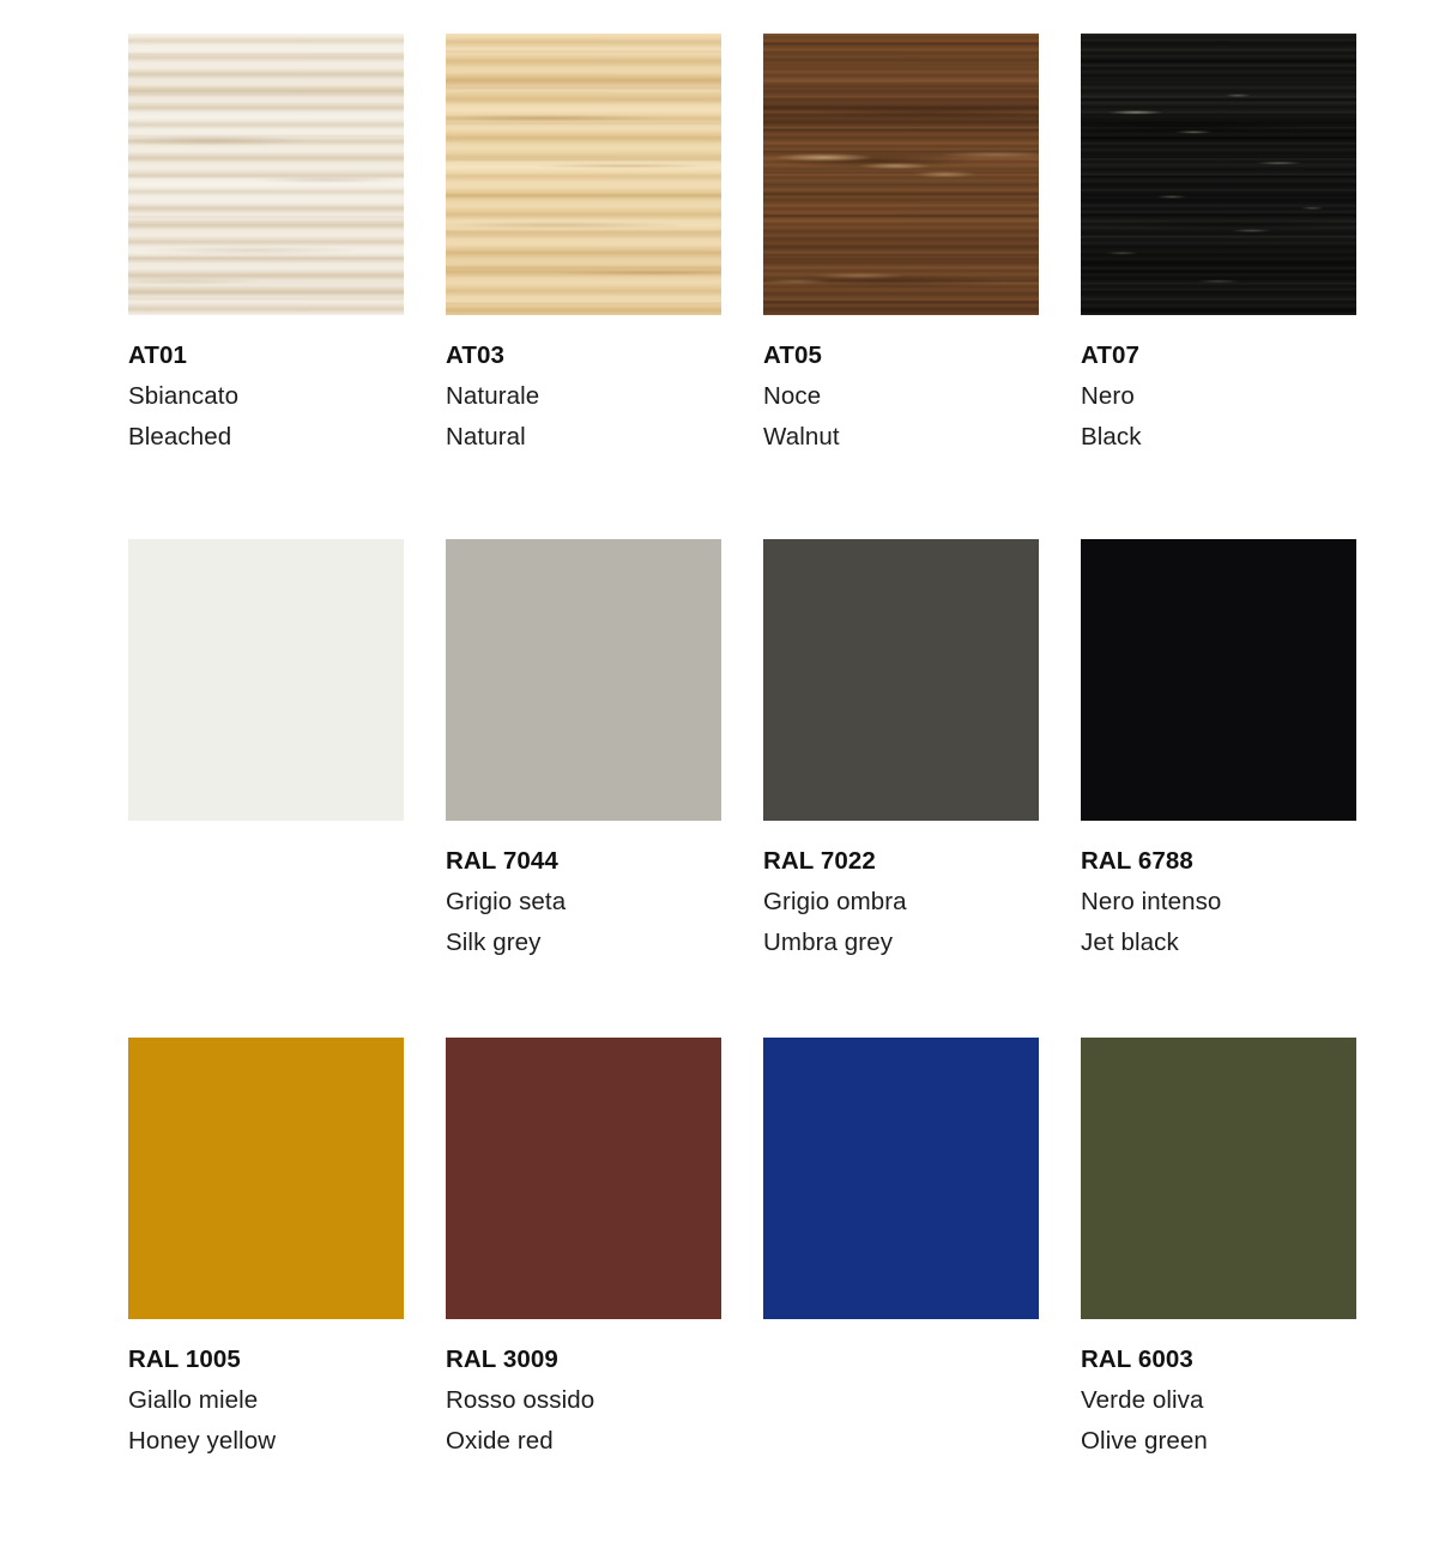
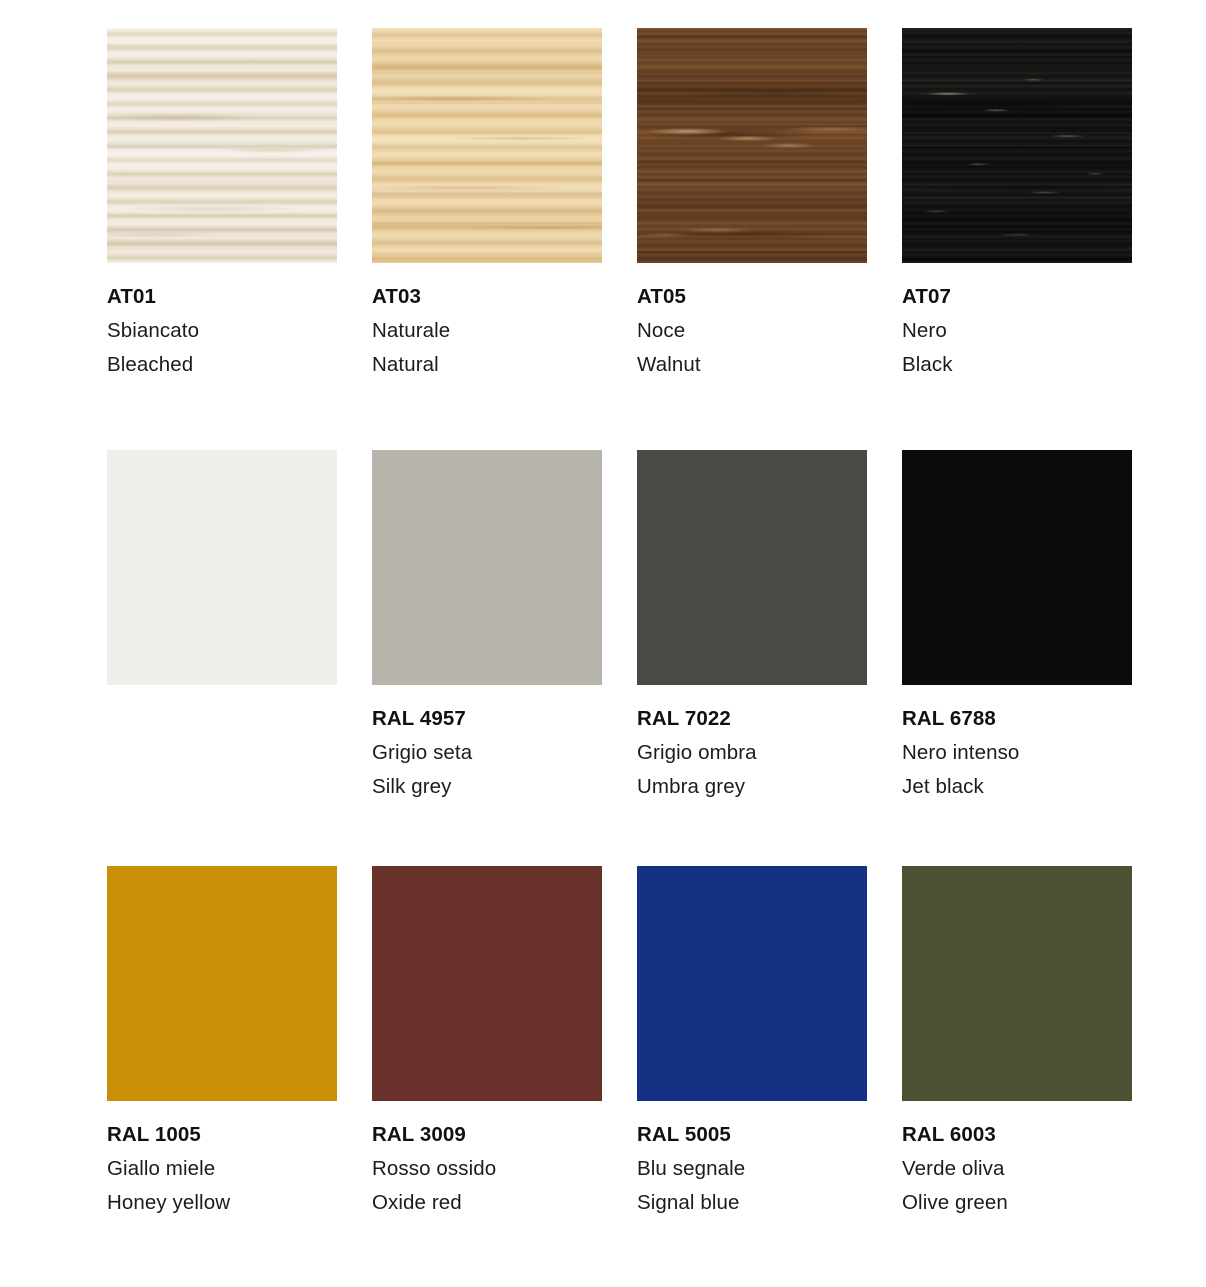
  AT01
  Sbiancato
  Bleached
  AT03
  Naturale
  Natural
  AT05
  Noce
  Walnut
  AT07
  Nero
  Black
- RAL 7044
+ RAL 4957
  Grigio seta
  Silk grey
  RAL 7022
  Grigio ombra
  Umbra grey
  RAL 6788
  Nero intenso
  Jet black
  RAL 1005
  Giallo miele
  Honey yellow
  RAL 3009
  Rosso ossido
  Oxide red
+ RAL 5005
+ Blu segnale
+ Signal blue
  RAL 6003
  Verde oliva
  Olive green
